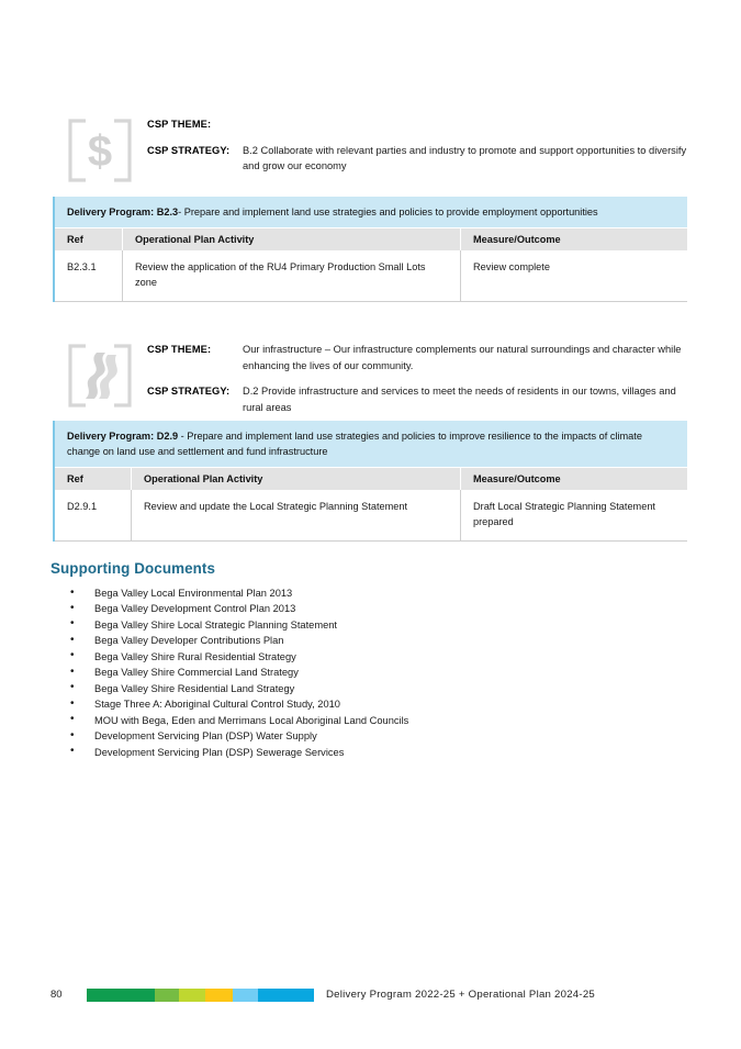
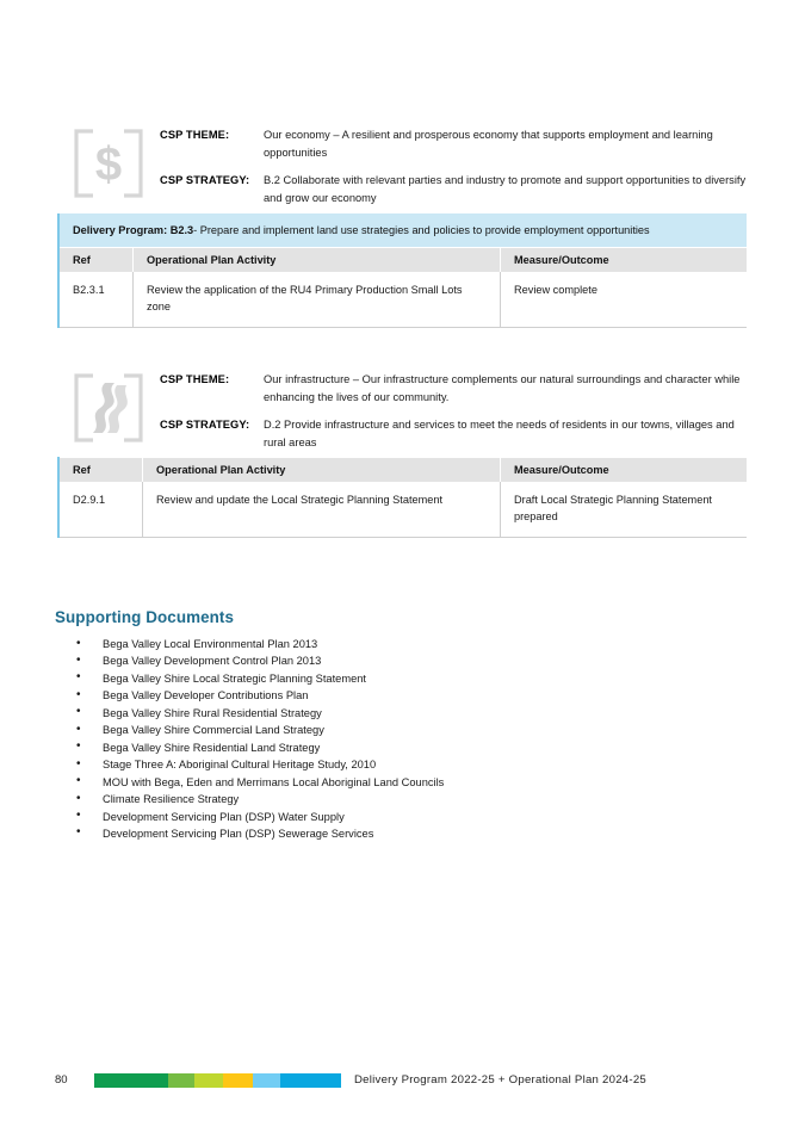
  $
  CSP THEME:
+ Our economy – A resilient and prosperous economy that supports employment and learning opportunities
  CSP STRATEGY:
  B.2 Collaborate with relevant parties and industry to promote and support opportunities to diversify and grow our economy
  Delivery Program: B2.3- Prepare and implement land use strategies and policies to provide employment opportunities
  Ref
  Operational Plan Activity
  Measure/Outcome
  B2.3.1
  Review the application of the RU4 Primary Production Small Lots zone
  Review complete
  CSP THEME:
  Our infrastructure – Our infrastructure complements our natural surroundings and character while enhancing the lives of our community.
  CSP STRATEGY:
  D.2 Provide infrastructure and services to meet the needs of residents in our towns, villages and rural areas
- Delivery Program: D2.9 - Prepare and implement land use strategies and policies to improve resilience to the impacts of climate change on land use and settlement and fund infrastructure
  Ref
  Operational Plan Activity
  Measure/Outcome
  D2.9.1
  Review and update the Local Strategic Planning Statement
  Draft Local Strategic Planning Statement prepared
  Supporting Documents
  Bega Valley Local Environmental Plan 2013
  Bega Valley Development Control Plan 2013
  Bega Valley Shire Local Strategic Planning Statement
  Bega Valley Developer Contributions Plan
  Bega Valley Shire Rural Residential Strategy
  Bega Valley Shire Commercial Land Strategy
  Bega Valley Shire Residential Land Strategy
- Stage Three A: Aboriginal Cultural Control Study, 2010
+ Stage Three A: Aboriginal Cultural Heritage Study, 2010
  MOU with Bega, Eden and Merrimans Local Aboriginal Land Councils
+ Climate Resilience Strategy
  Development Servicing Plan (DSP) Water Supply
  Development Servicing Plan (DSP) Sewerage Services
  80
  Delivery Program 2022-25 + Operational Plan 2024-25
